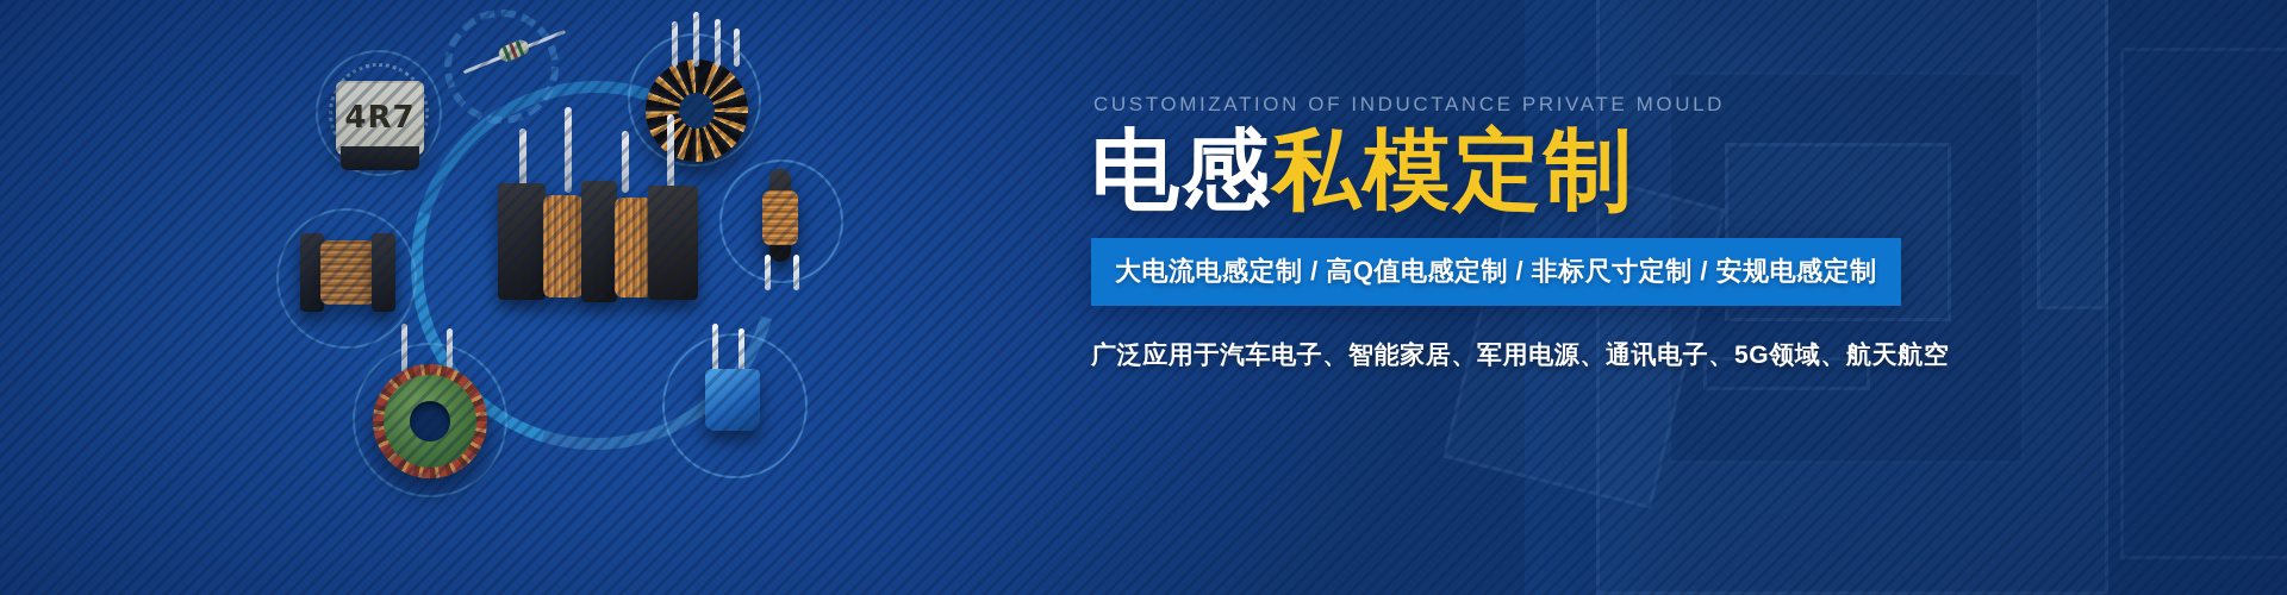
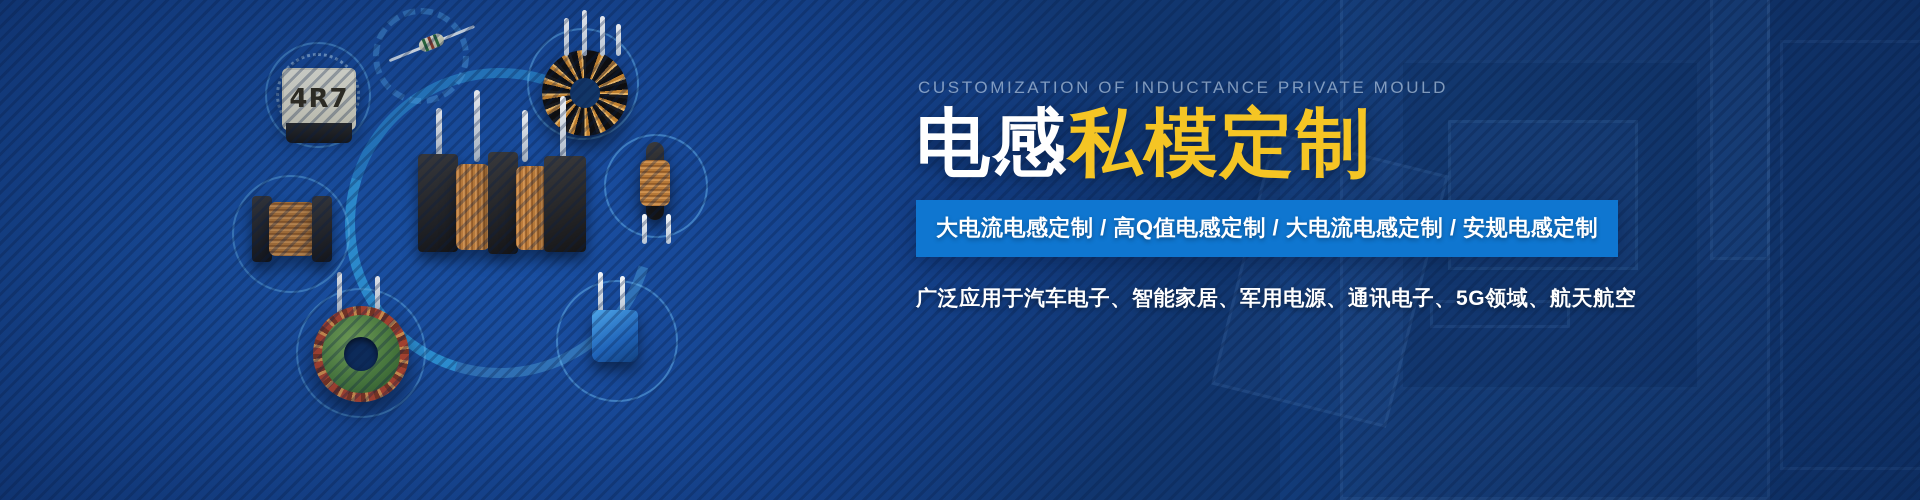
  4R7
  CUSTOMIZATION OF INDUCTANCE PRIVATE MOULD
  电感私模定制
- 大电流电感定制 / 高Q值电感定制 / 非标尺寸定制 / 安规电感定制
+ 大电流电感定制 / 高Q值电感定制 / 大电流电感定制 / 安规电感定制
  广泛应用于汽车电子、智能家居、军用电源、通讯电子、5G领域、航天航空
